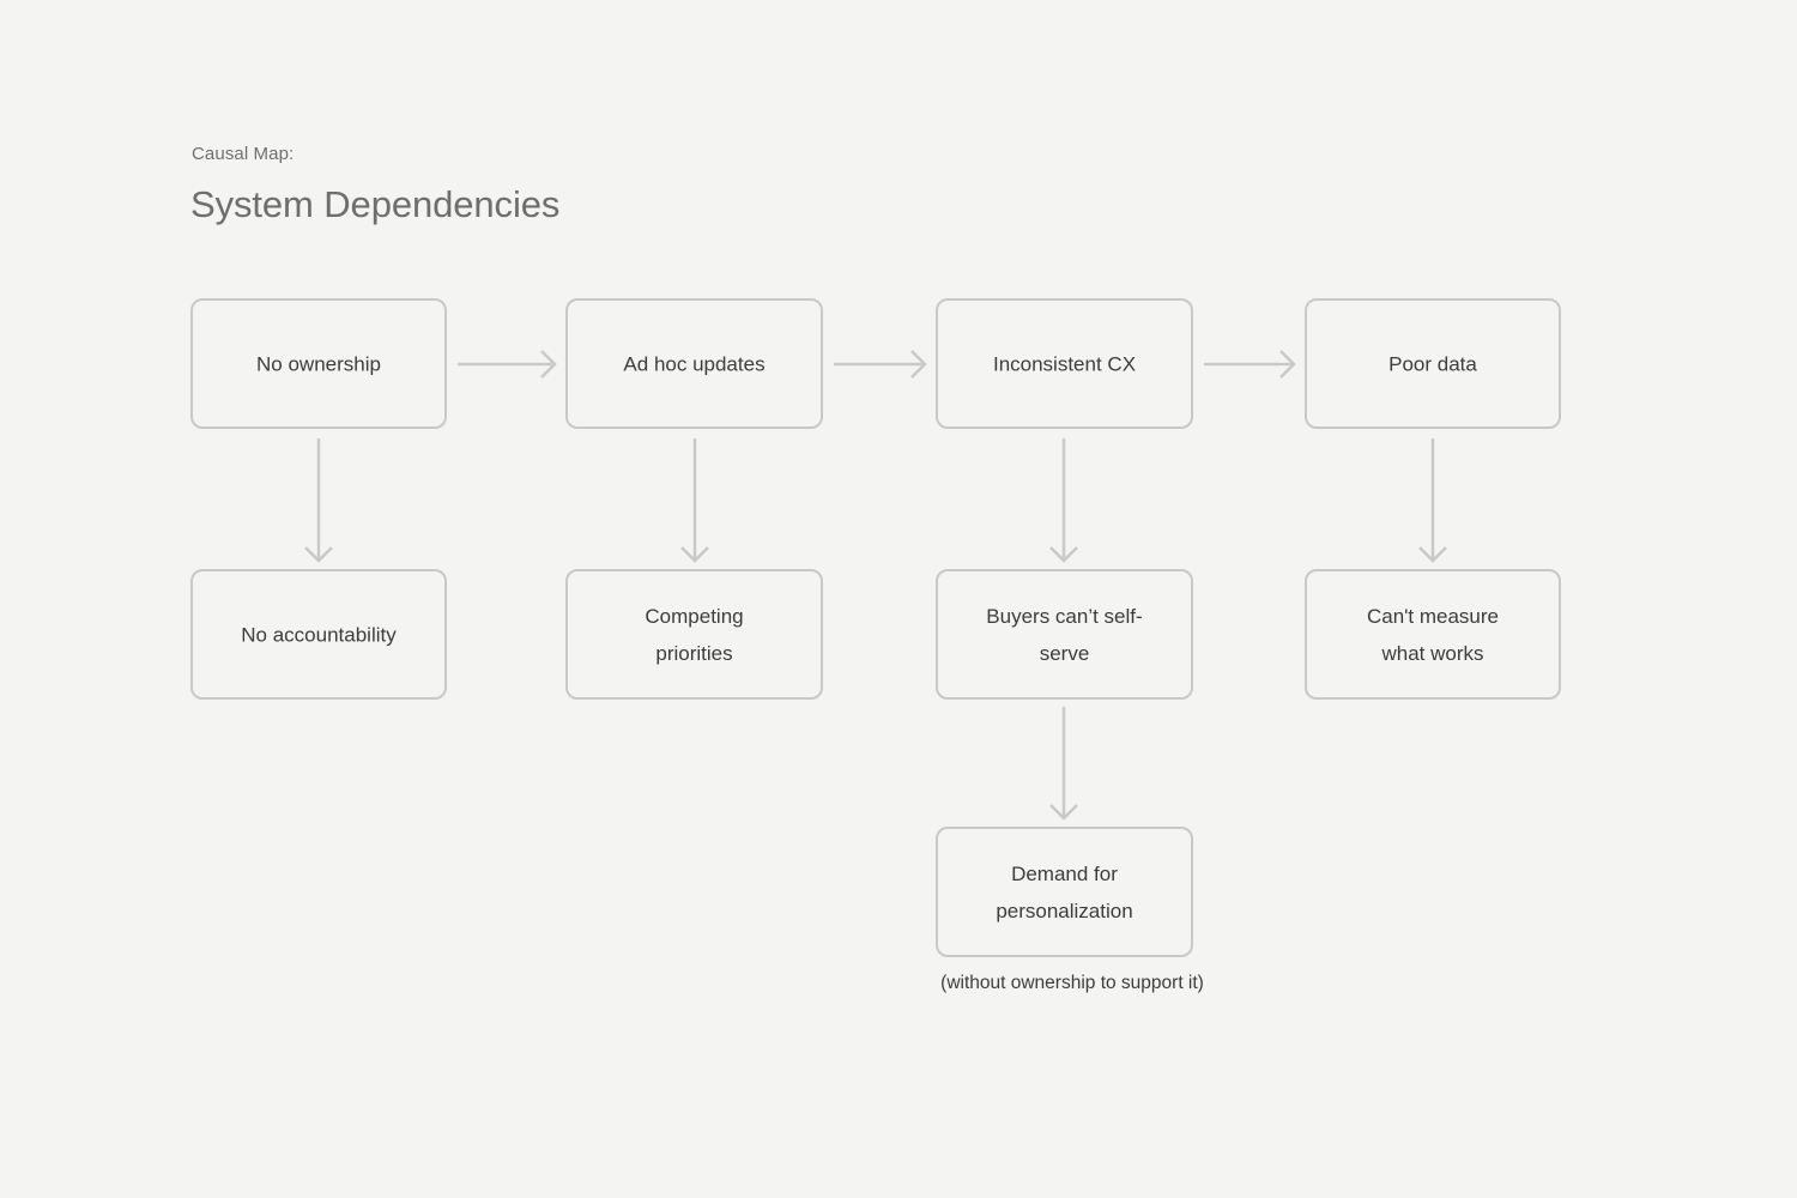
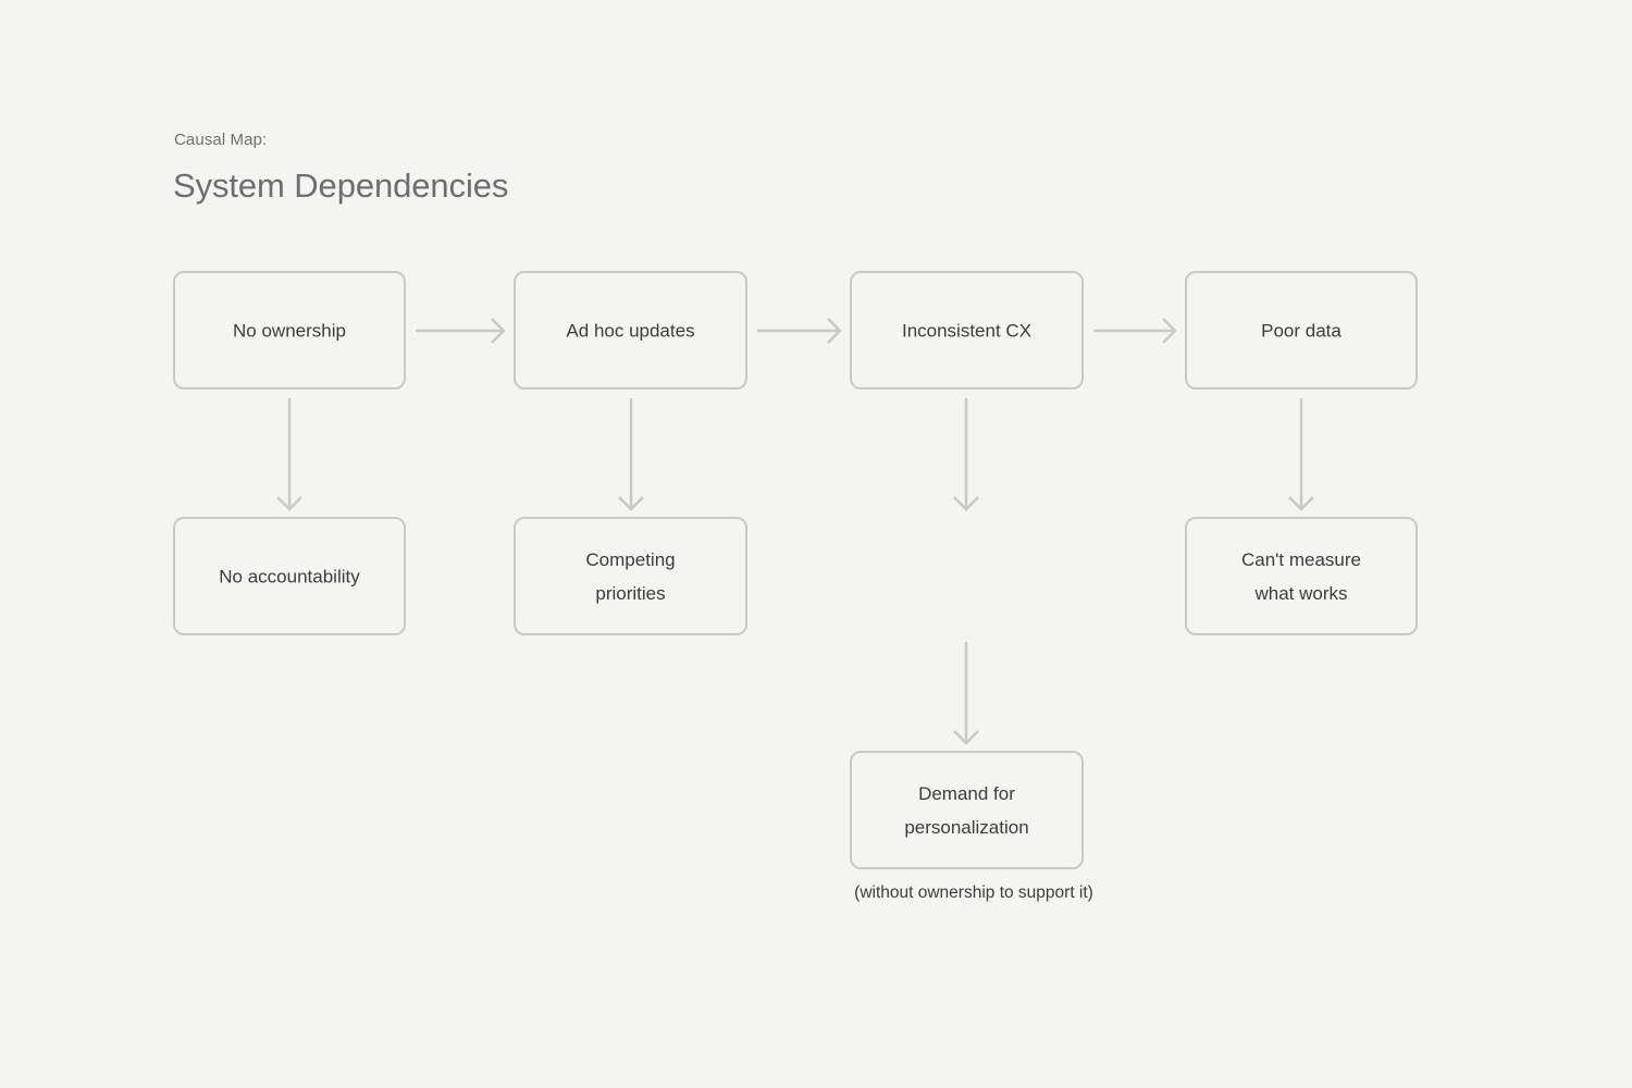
  Causal Map:
  System Dependencies
  No ownership
  Ad hoc updates
  Inconsistent CX
  Poor data
  No accountability
  Competing priorities
- Buyers can’t self- serve
  Can't measure what works
  Demand for personalization
  (without ownership to support it)
